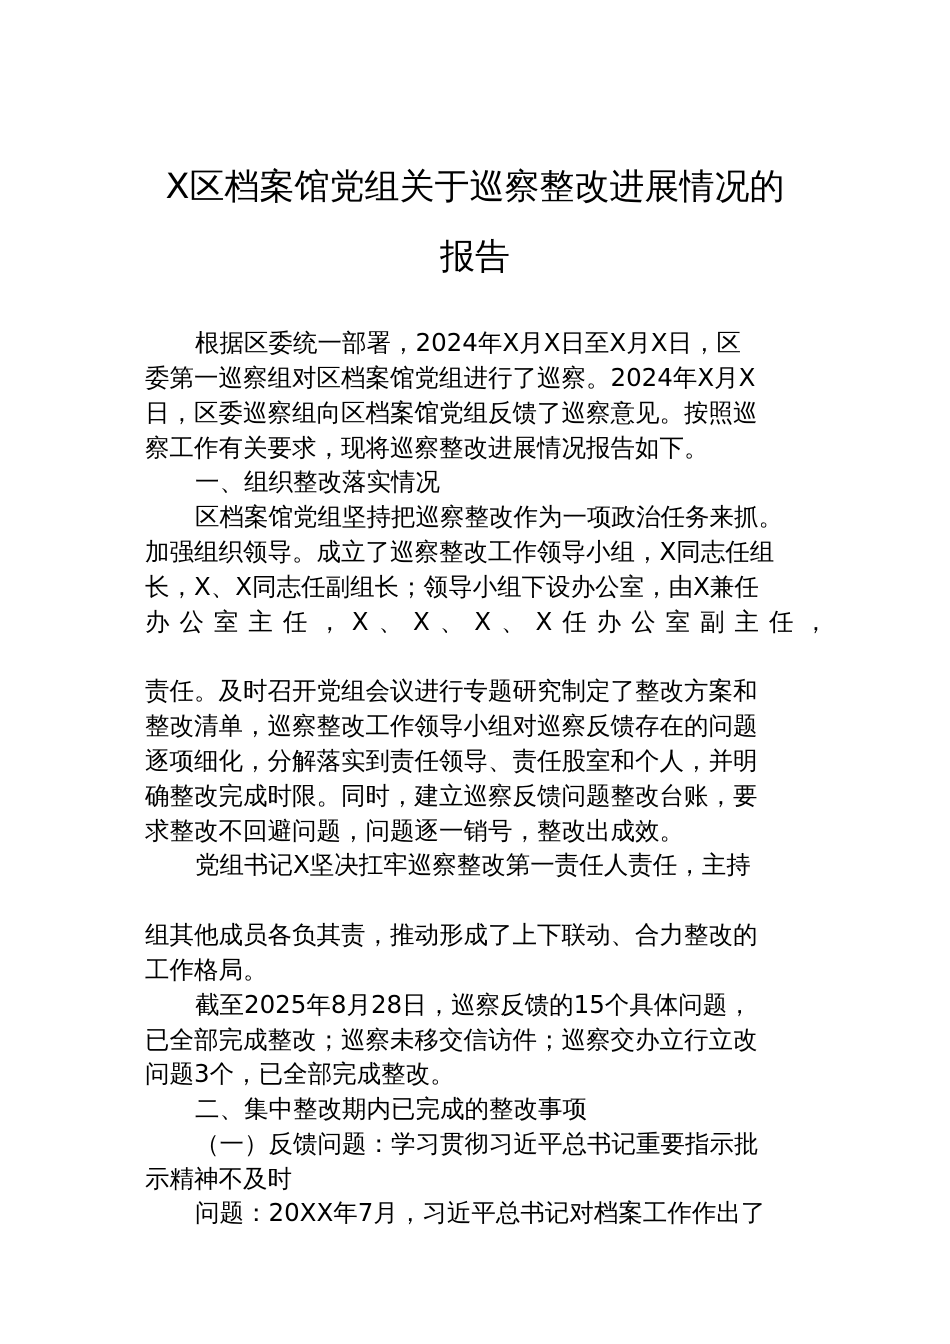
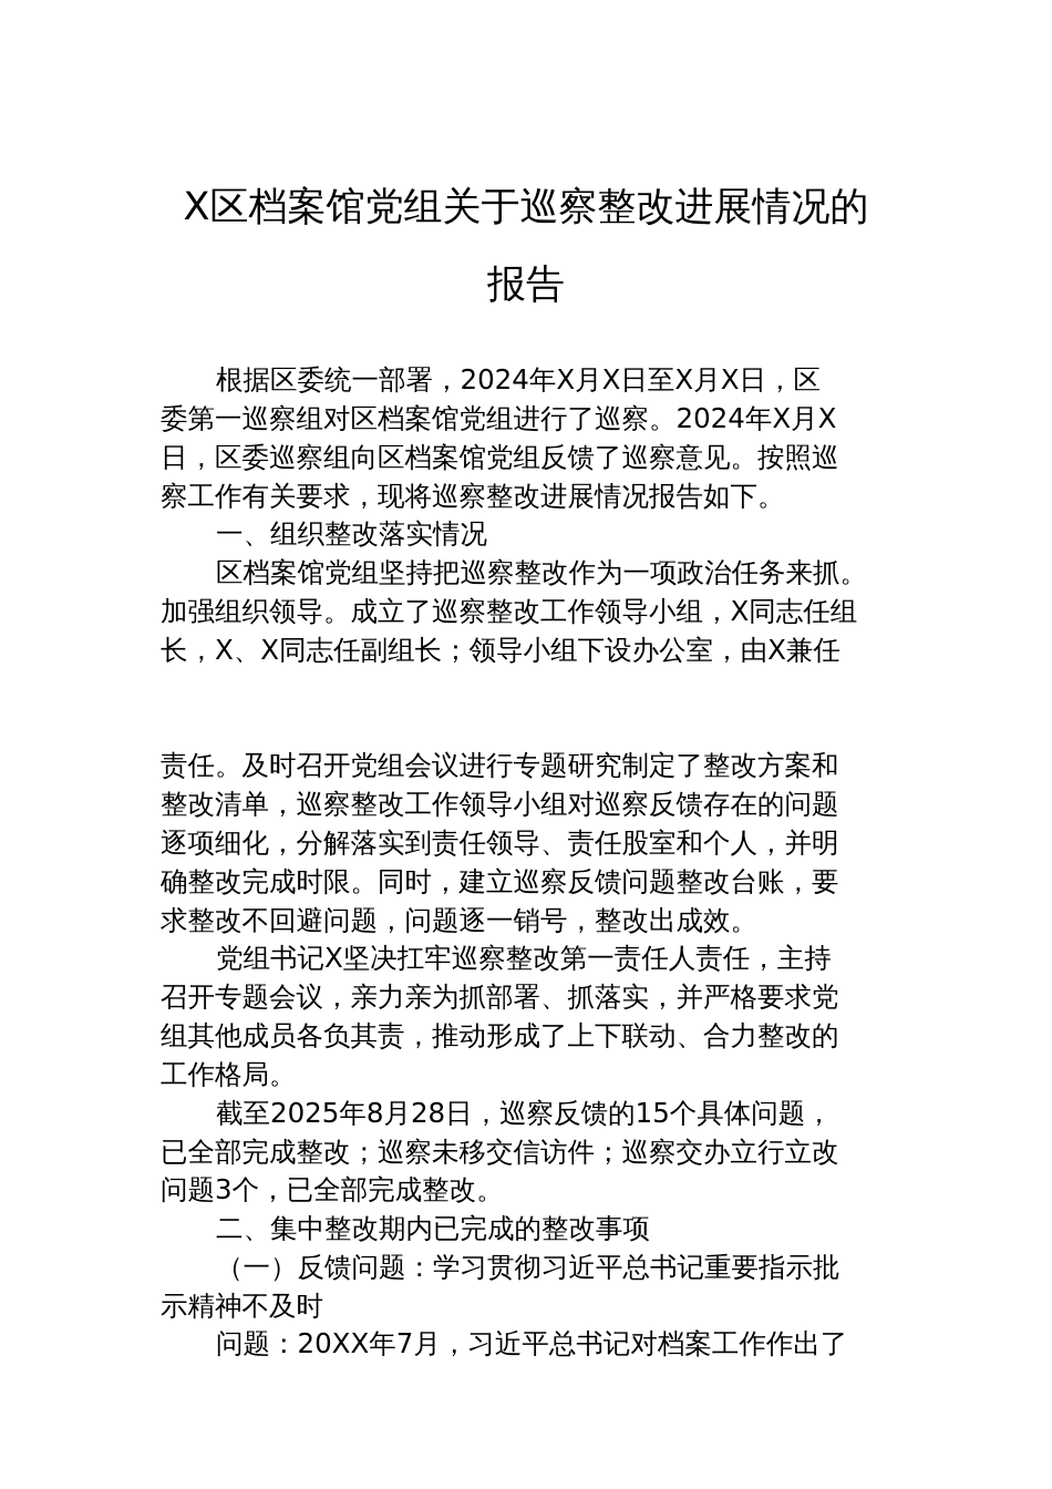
  X区档案馆党组关于巡察整改进展情况的
  报告
  根据区委统一部署，2024年X月X日至X月X日，区
  委第一巡察组对区档案馆党组进行了巡察。2024年X月X
  日，区委巡察组向区档案馆党组反馈了巡察意见。按照巡
  察工作有关要求，现将巡察整改进展情况报告如下。
  一、组织整改落实情况
  区档案馆党组坚持把巡察整改作为一项政治任务来抓。
  加强组织领导。成立了巡察整改工作领导小组，X同志任组
  长，X、X同志任副组长；领导小组下设办公室，由X兼任
- 办公室主任，X、X、X、X任办公室副主任，
  责任。及时召开党组会议进行专题研究制定了整改方案和
  整改清单，巡察整改工作领导小组对巡察反馈存在的问题
  逐项细化，分解落实到责任领导、责任股室和个人，并明
  确整改完成时限。同时，建立巡察反馈问题整改台账，要
  求整改不回避问题，问题逐一销号，整改出成效。
  党组书记X坚决扛牢巡察整改第一责任人责任，主持
+ 召开专题会议，亲力亲为抓部署、抓落实，并严格要求党
  组其他成员各负其责，推动形成了上下联动、合力整改的
  工作格局。
  截至2025年8月28日，巡察反馈的15个具体问题，
  已全部完成整改；巡察未移交信访件；巡察交办立行立改
  问题3个，已全部完成整改。
  二、集中整改期内已完成的整改事项
  （一）反馈问题：学习贯彻习近平总书记重要指示批
  示精神不及时
  问题：20XX年7月，习近平总书记对档案工作作出了
